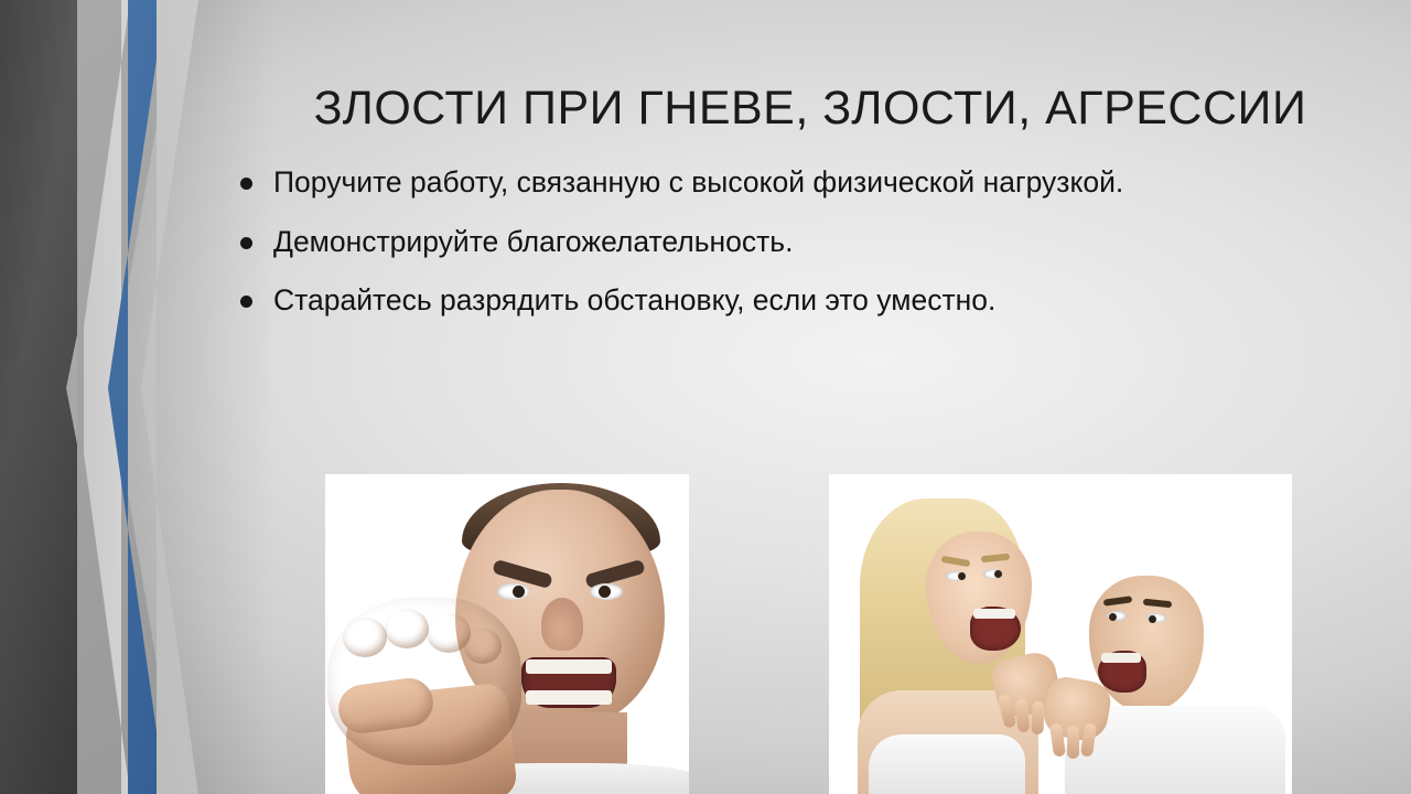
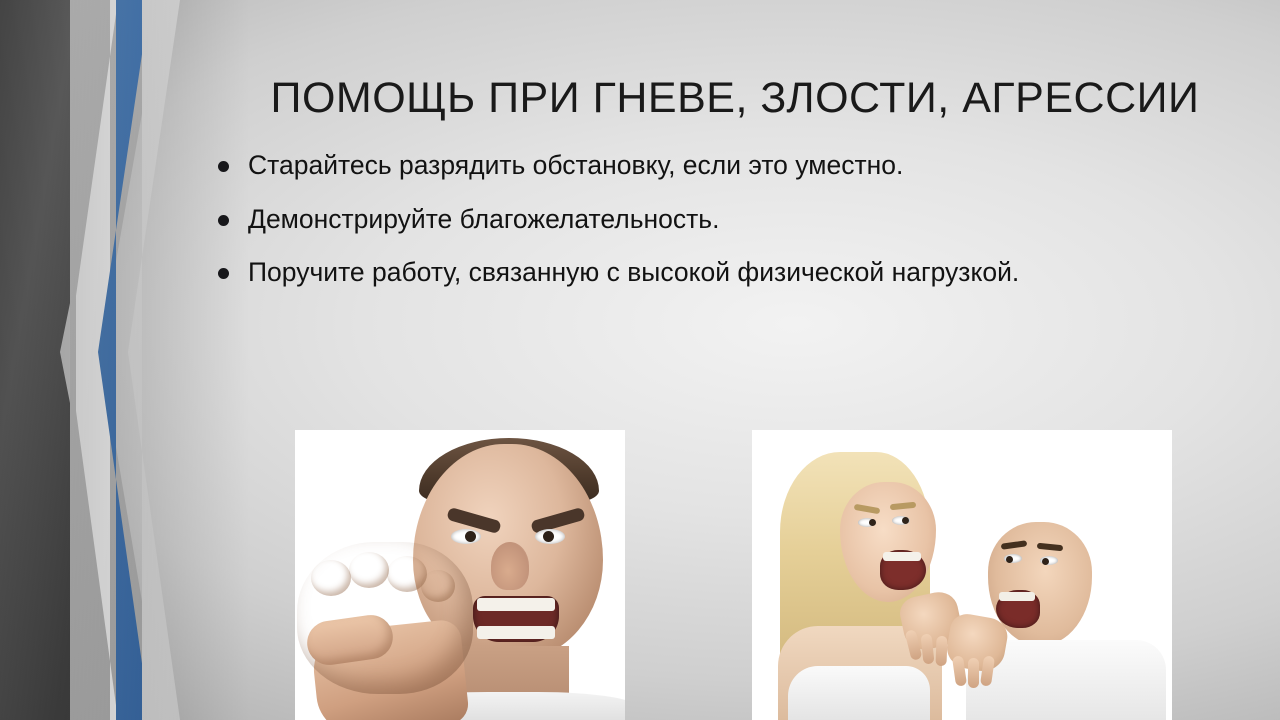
- ЗЛОСТИ ПРИ ГНЕВЕ, ЗЛОСТИ, АГРЕССИИ
+ ПОМОЩЬ ПРИ ГНЕВЕ, ЗЛОСТИ, АГРЕССИИ
- Поручите работу, связанную с высокой физической нагрузкой.
+ Старайтесь разрядить обстановку, если это уместно.
  Демонстрируйте благожелательность.
- Старайтесь разрядить обстановку, если это уместно.
+ Поручите работу, связанную с высокой физической нагрузкой.
